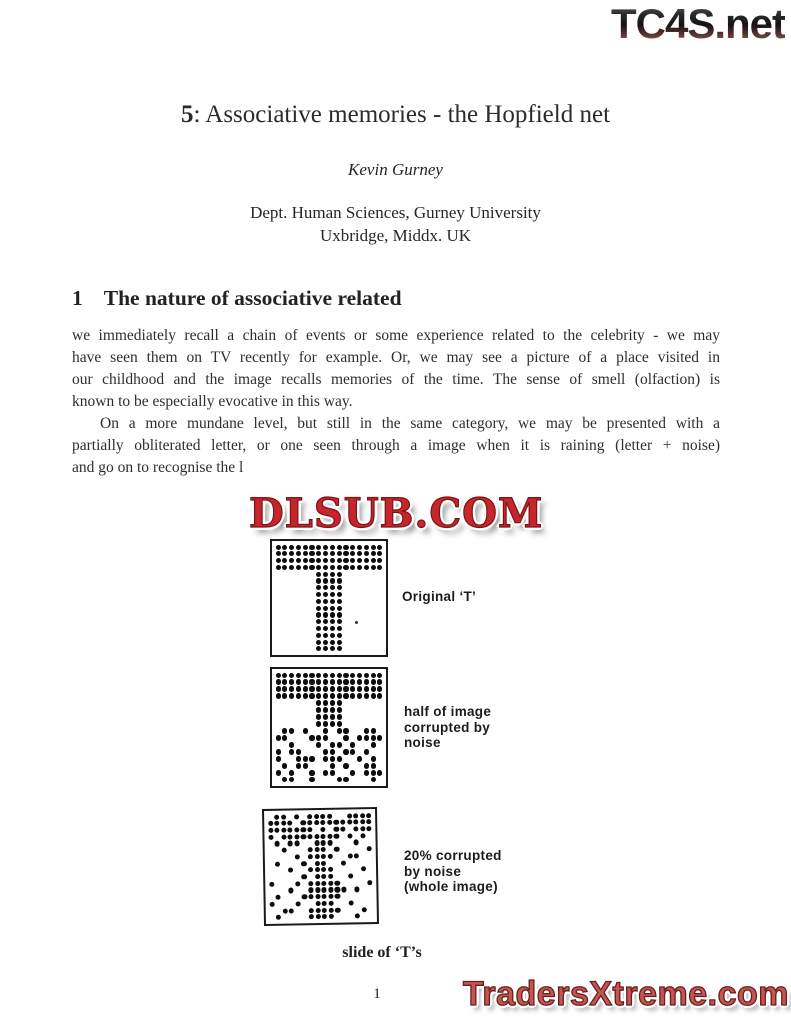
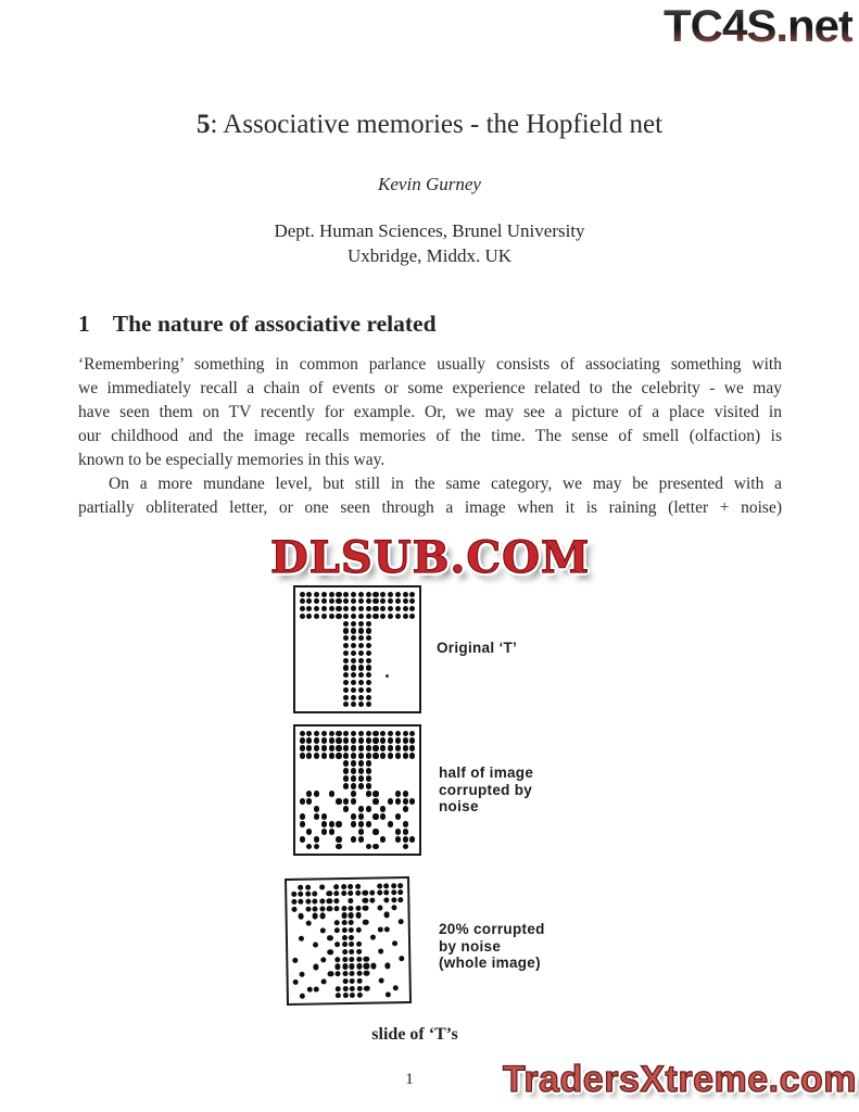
  TC4S.net
  5: Associative memories - the Hopfield net
  Kevin Gurney
- Dept. Human Sciences, Gurney University
+ Dept. Human Sciences, Brunel University
  Uxbridge, Middx. UK
  1 The nature of associative related
+ ‘Remembering’ something in common parlance usually consists of associating something with
  we immediately recall a chain of events or some experience related to the celebrity - we may
  have seen them on TV recently for example. Or, we may see a picture of a place visited in
  our childhood and the image recalls memories of the time. The sense of smell (olfaction) is
- known to be especially evocative in this way.
+ known to be especially memories in this way.
  On a more mundane level, but still in the same category, we may be presented with a
  partially obliterated letter, or one seen through a image when it is raining (letter + noise)
- and go on to recognise the l
  DLSUB.COM
  Original ‘T’
  half of image
  corrupted by
  noise
  20% corrupted
  by noise
  (whole image)
  slide of ‘T’s
  1
  TradersXtreme.com
